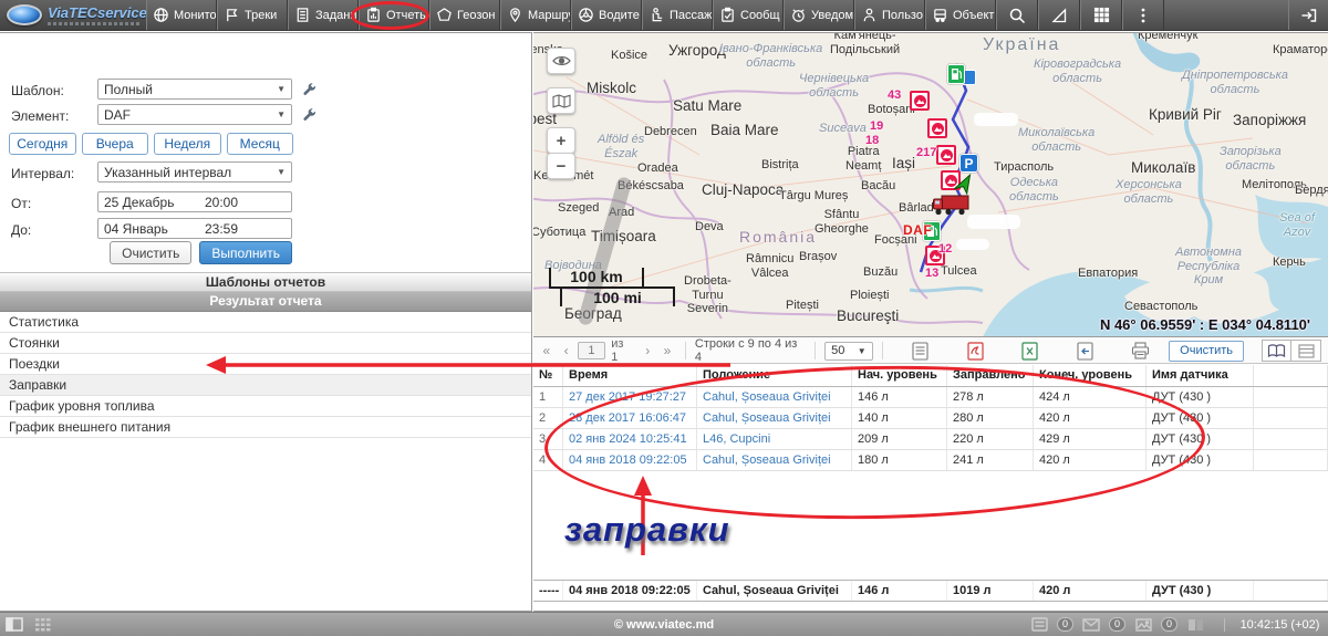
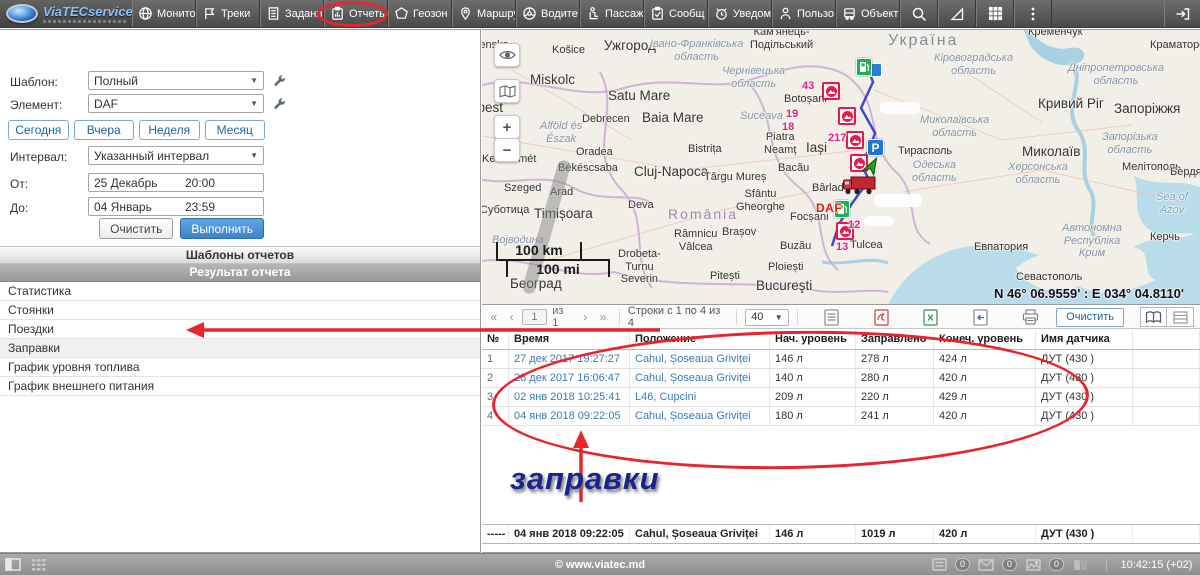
  ViaTECservice
  Монито
  Треки
  Задани
  Отчеты
  Геозон
  Маршр
  Водите
  Пассаж
  Сообщ
  Уведом
  Пользо
  Объект
  Шаблон:
  Полный
  ▼
  Элемент:
  DAF
  ▼
  Сегодня
  Вчера
  Неделя
  Месяц
  Интервал:
  Указанный интервал
  ▼
  От:
  25 Декабрь
  20:00
  До:
  04 Январь
  23:59
  Очистить
  Выполнить
  Шаблоны отчетов
  Результат отчета
  Статистика
  Стоянки
  Поездки
  Заправки
  График уровня топлива
  График внешнего питания
  Košice
  Ужгород
  Кам'янець-
  Подільський
  Івано-Франківська
  область
  Чернівецька
  область
  Miskolc
  Satu Mare
  Botoșa
  Debrecen
  Baia Mare
  Suceava
  Alföld és
  Észak
  Piatra
  Neamț
  Iași
  Oradea
  Bistrița
  Békéscsaba
  Cluj-Napoca
  Târgu Mureș
  Bacău
  Szeged
  Arad
  Суботица
  Timișoara
  Deva
  România
  Sfântu
  Gheorghe
  Bârlad
  Focșani
  Brașov
  Râmnicu
  Vâlcea
  Buzău
  Војводина
  Drobeta-
  Turnu
  Severin
  Ploiești
  Pitești
  Bucureşti
  Београд
  Україна
  Кременчук
  Краматор
  Кіровоградська
  область
  Дніпропетровська
  область
  Кривий Ріг
  Запоріжжя
  Миколаївська
  область
  Запорізька
  область
  Миколаїв
  Тирасполь
  Одеська
  область
  Херсонська
  область
  Мелітополь
  Sea of Azov
  Tulcea
  Евпатория
  Автономна
  Республіка
  Крим
  Керчь
  Севастополь
  P
  43
  19
  18
  217
  12
  13
  DAF
  +
  −
  100 km
  100 mi
  N 46° 06.9559' : E 034° 04.8110'
  «
  ‹
  1
  из 1
  ›
  »
- Строки с 9 по 4 из 4
+ Строки с 1 по 4 из 4
- 50
+ 40
  ▼
  Очистить
  №
  Время
  Положение
  Нач. уровень
  Заправлено
  Конеч. уровень
  Имя датчика
  1
  27 дек 2017 19:27:27
  Cahul, Șoseaua Griviței
  146 л
  278 л
  424 л
  ДУТ (430 )
  2
  28 дек 2017 16:06:47
  Cahul, Șoseaua Griviței
  140 л
  280 л
  420 л
  ДУТ (430 )
  3
- 02 янв 2024 10:25:41
+ 02 янв 2018 10:25:41
  L46, Cupcini
  209 л
  220 л
  429 л
  ДУТ (430 )
  4
  04 янв 2018 09:22:05
  Cahul, Șoseaua Griviței
  180 л
  241 л
  420 л
  ДУТ (430 )
  -----
  04 янв 2018 09:22:05
  Cahul, Șoseaua Griviței
  146 л
  1019 л
  420 л
  ДУТ (430 )
  © www.viatec.md
  0
  0
  0
  10:42:15 (+02)
  заправки
